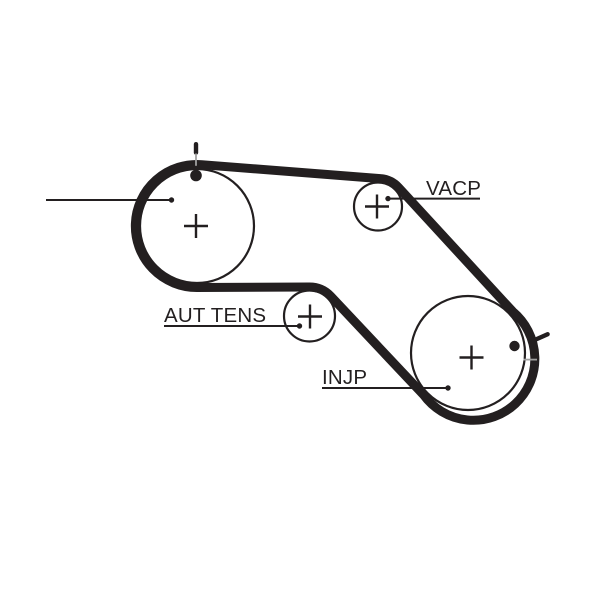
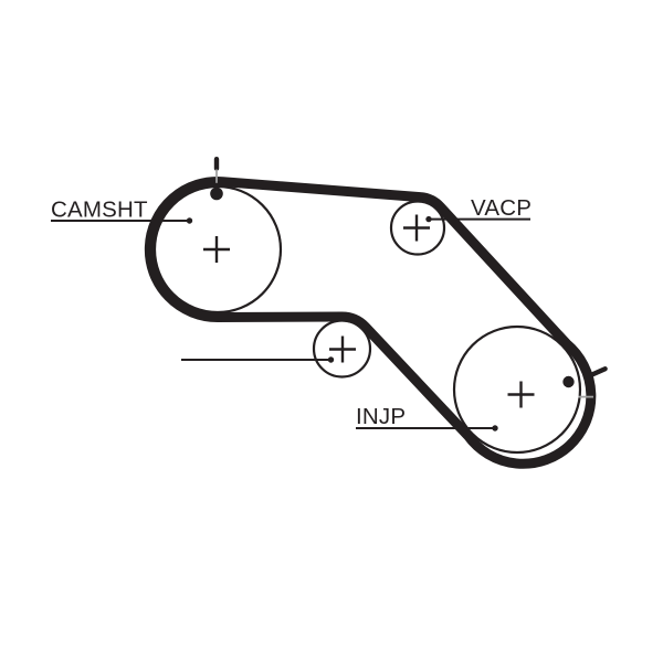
+ CAMSHT
  VACP
- AUT TENS
  INJP
